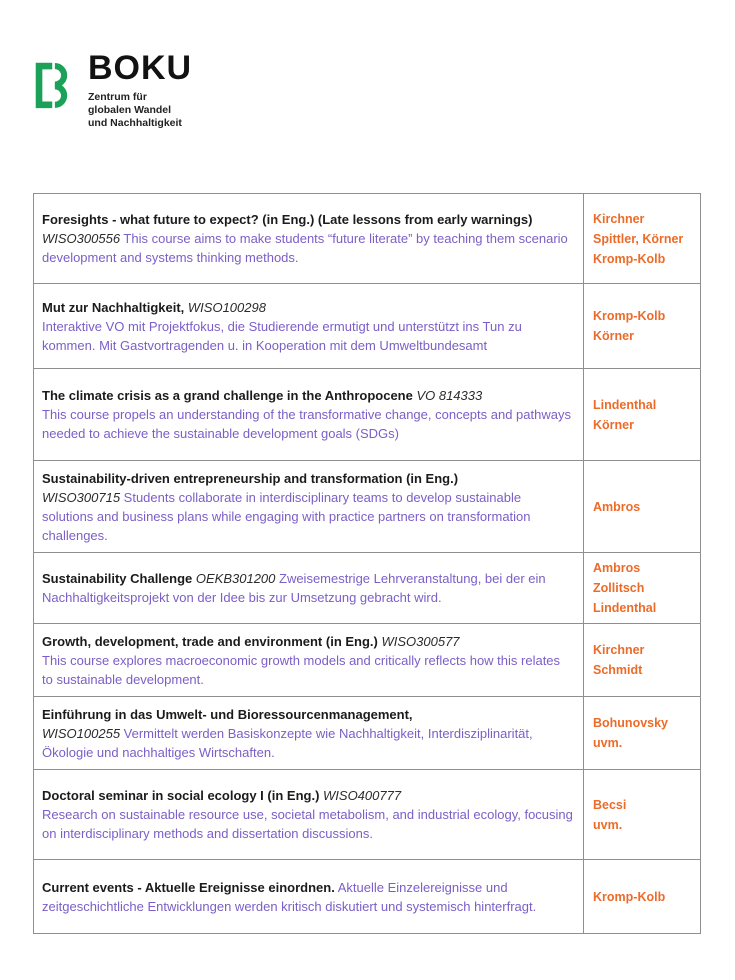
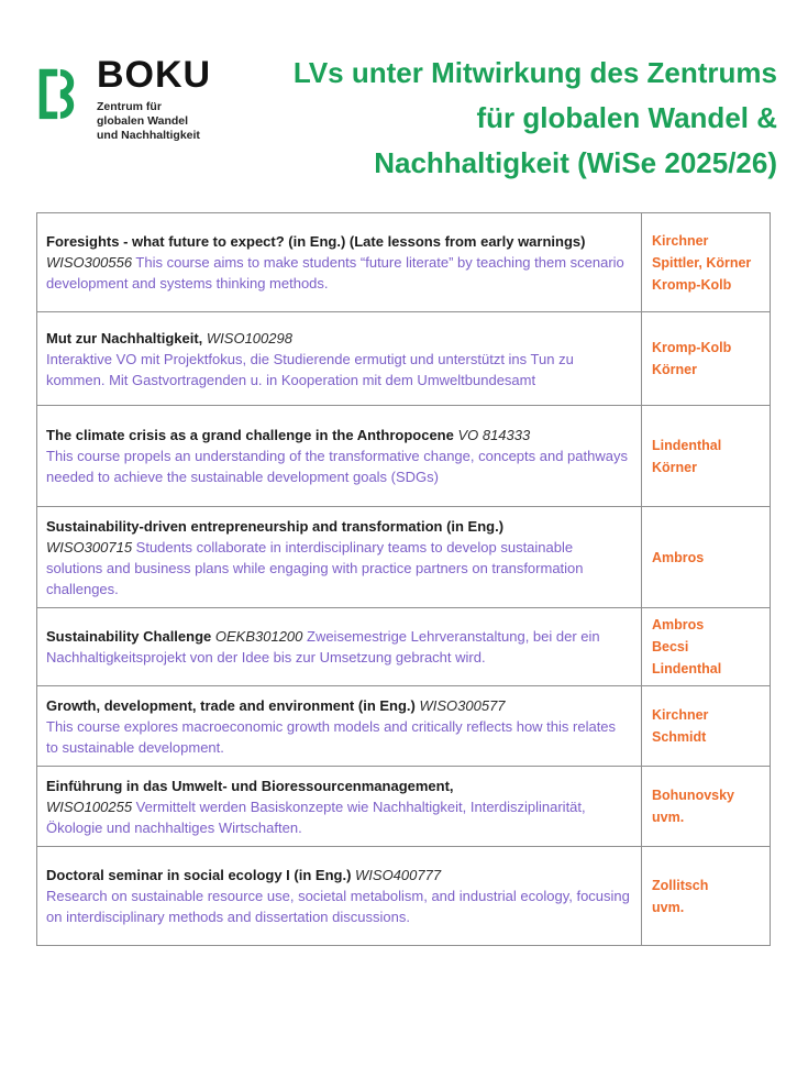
  BOKU
  Zentrum für
  globalen Wandel
  und Nachhaltigkeit
+ LVs unter Mitwirkung des Zentrums
+ für globalen Wandel &
+ Nachhaltigkeit (WiSe 2025/26)
  Foresights - what future to expect? (in Eng.) (Late lessons from early warnings) WISO300556 This course aims to make students “future literate” by teaching them scenario development and systems thinking methods.	KirchnerSpittler, KörnerKromp-Kolb
  Mut zur Nachhaltigkeit, WISO100298Interaktive VO mit Projektfokus, die Studierende ermutigt und unterstützt ins Tun zu kommen. Mit Gastvortragenden u. in Kooperation mit dem Umweltbundesamt	Kromp-KolbKörner
  The climate crisis as a grand challenge in the Anthropocene VO 814333This course propels an understanding of the transformative change, concepts and pathways needed to achieve the sustainable development goals (SDGs)	LindenthalKörner
  Sustainability-driven entrepreneurship and transformation (in Eng.)WISO300715 Students collaborate in interdisciplinary teams to develop sustainable solutions and business plans while engaging with practice partners on transformation challenges.	Ambros
- Sustainability Challenge OEKB301200 Zweisemestrige Lehrveranstaltung, bei der ein Nachhaltigkeitsprojekt von der Idee bis zur Umsetzung gebracht wird.	AmbrosZollitschLindenthal
+ Sustainability Challenge OEKB301200 Zweisemestrige Lehrveranstaltung, bei der ein Nachhaltigkeitsprojekt von der Idee bis zur Umsetzung gebracht wird.	AmbrosBecsiLindenthal
  Growth, development, trade and environment (in Eng.) WISO300577This course explores macroeconomic growth models and critically reflects how this relates to sustainable development.	KirchnerSchmidt
  Einführung in das Umwelt- und Bioressourcenmanagement,WISO100255 Vermittelt werden Basiskonzepte wie Nachhaltigkeit, Interdisziplinarität, Ökologie und nachhaltiges Wirtschaften.	Bohunovskyuvm.
- Doctoral seminar in social ecology I (in Eng.) WISO400777Research on sustainable resource use, societal metabolism, and industrial ecology, focusing on interdisciplinary methods and dissertation discussions.	Becsiuvm.
+ Doctoral seminar in social ecology I (in Eng.) WISO400777Research on sustainable resource use, societal metabolism, and industrial ecology, focusing on interdisciplinary methods and dissertation discussions.	Zollitschuvm.
- Current events - Aktuelle Ereignisse einordnen. Aktuelle Einzelereignisse und zeitgeschichtliche Entwicklungen werden kritisch diskutiert und systemisch hinterfragt.	Kromp-Kolb
